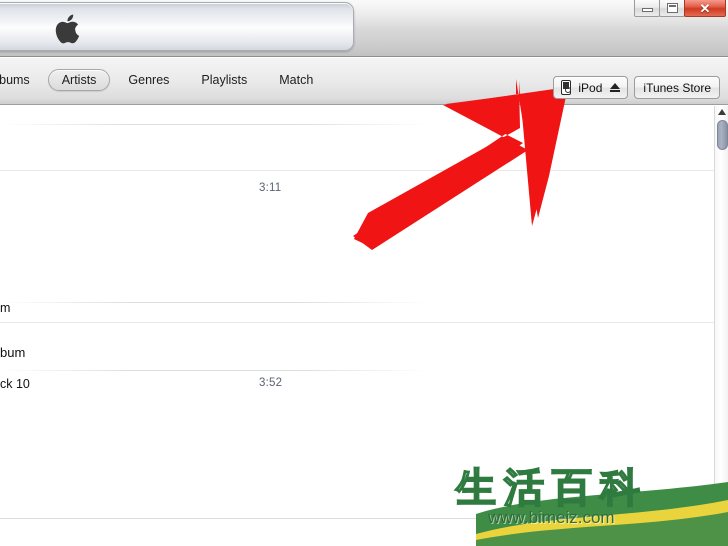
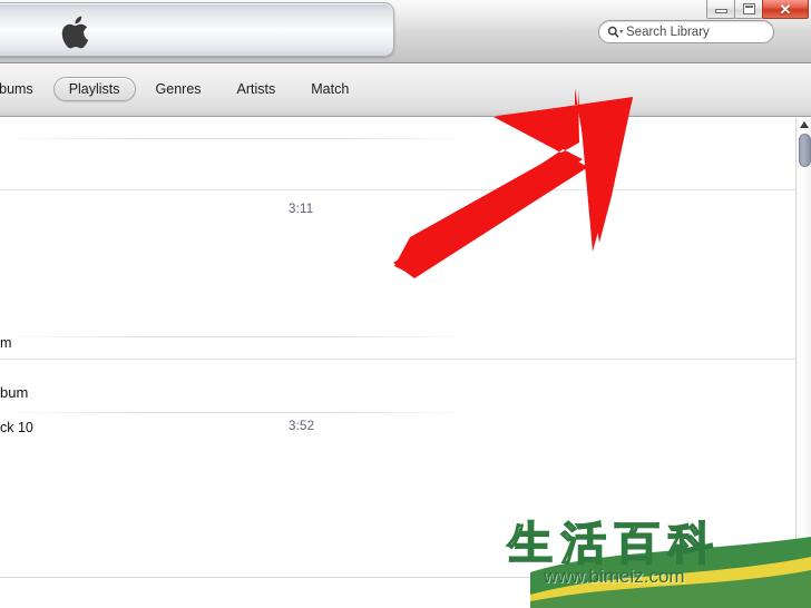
  ✕
+ Search Library
- Artists
+ Playlists
  Genres
- Playlists
+ Artists
  Match
- iPod
- iTunes Store
  3:11
  m
  bum
  ck 10
  3:52
  生活百科
  www.bimeiz.com
